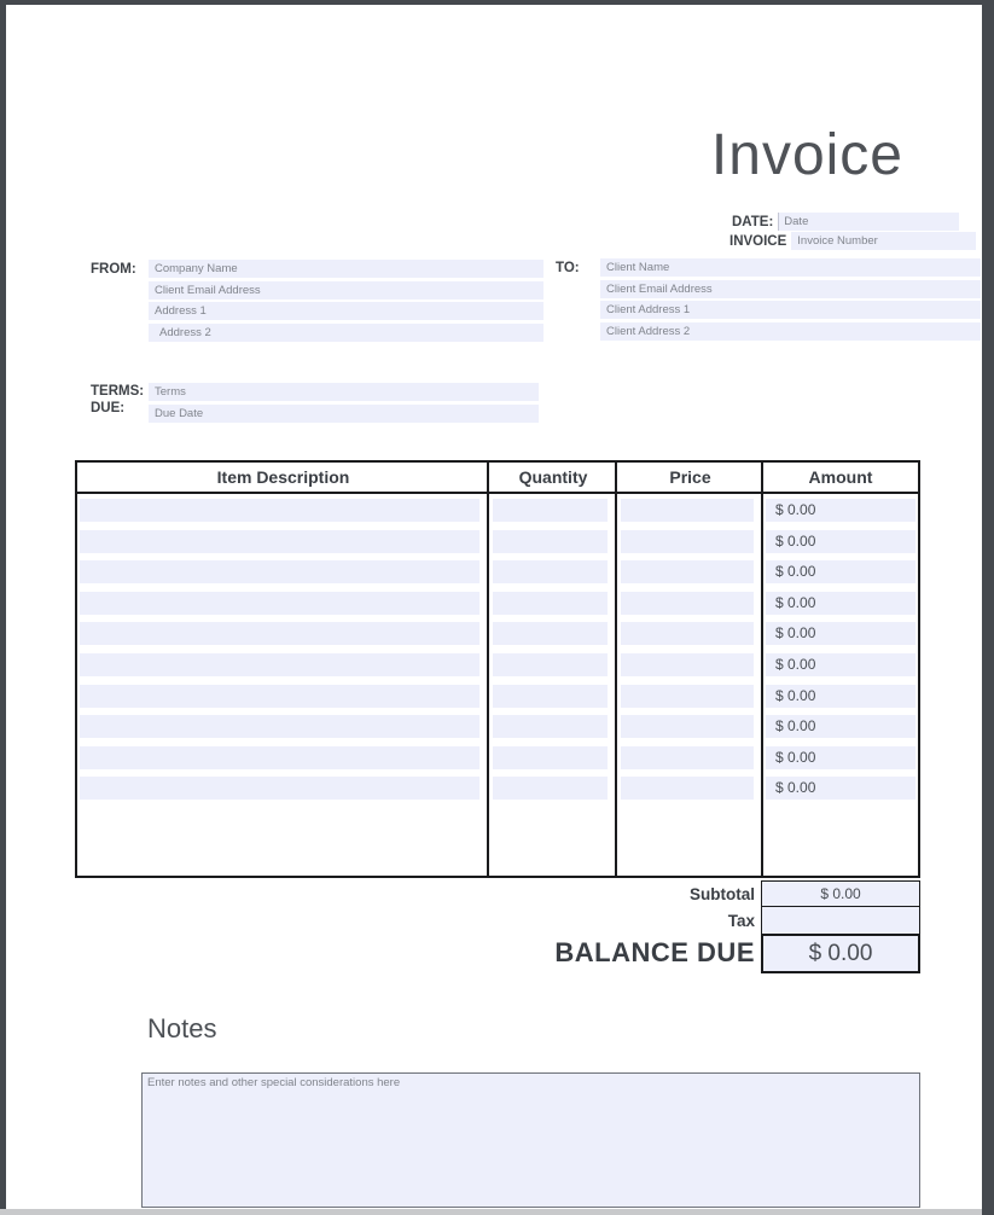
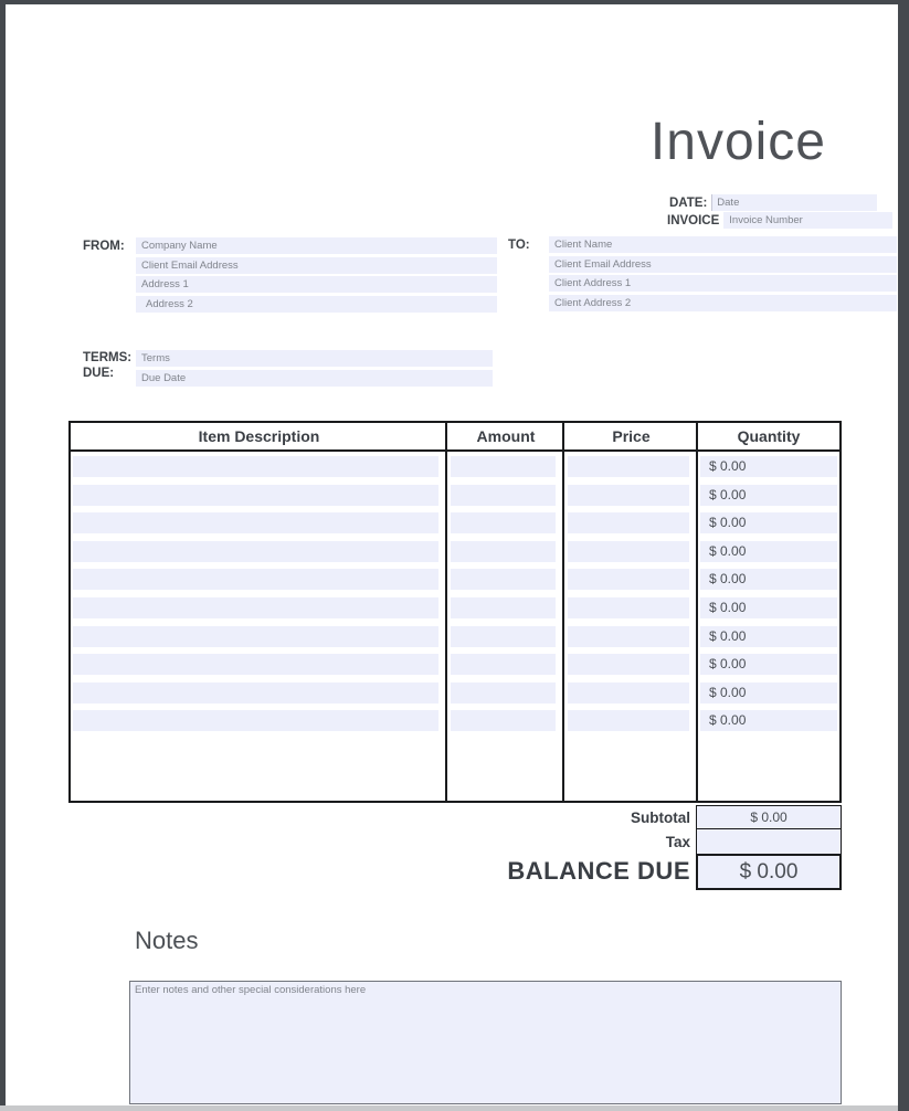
  Invoice
  DATE:
  Date
  INVOICE
  Invoice Number
  FROM:
  Company Name
  Client Email Address
  Address 1
  Address 2
  TO:
  Client Name
  Client Email Address
  Client Address 1
  Client Address 2
  TERMS:
  DUE:
  Terms
  Due Date
  Item Description
- Quantity
+ Amount
  Price
- Amount
+ Quantity
  $ 0.00
  $ 0.00
  $ 0.00
  $ 0.00
  $ 0.00
  $ 0.00
  $ 0.00
  $ 0.00
  $ 0.00
  $ 0.00
  Subtotal
  Tax
  BALANCE DUE
  $ 0.00
  $ 0.00
  Notes
  Enter notes and other special considerations here
